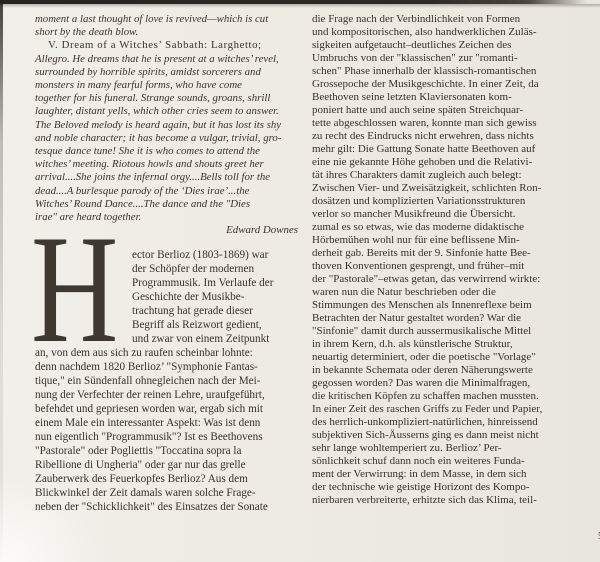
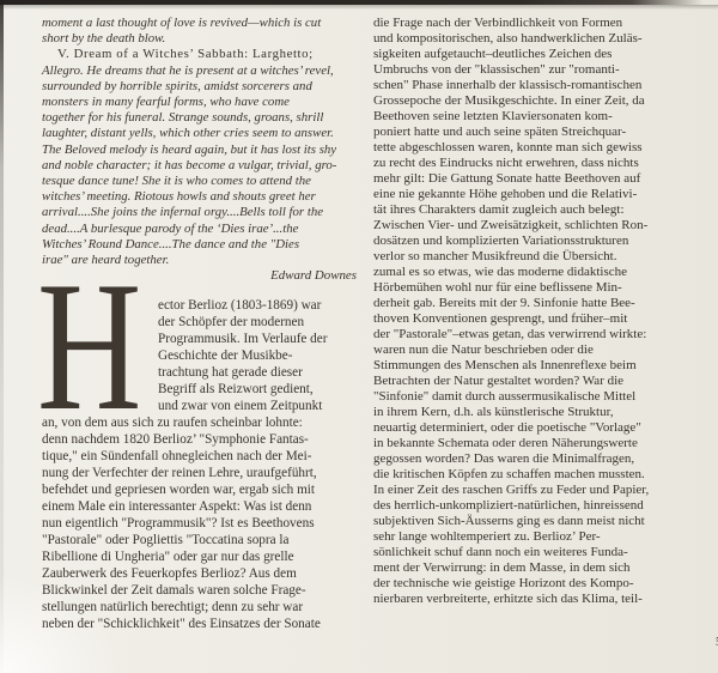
  moment a last thought of love is revived—which is cut
  short by the death blow.
  V. Dream of a Witches’ Sabbath: Larghetto;
  Allegro. He dreams that he is present at a witches’ revel,
  surrounded by horrible spirits, amidst sorcerers and
  monsters in many fearful forms, who have come
  together for his funeral. Strange sounds, groans, shrill
  laughter, distant yells, which other cries seem to answer.
  The Beloved melody is heard again, but it has lost its shy
  and noble character; it has become a vulgar, trivial, gro-
  tesque dance tune! She it is who comes to attend the
  witches’ meeting. Riotous howls and shouts greet her
  arrival....She joins the infernal orgy....Bells toll for the
  dead....A burlesque parody of the ‘Dies irae’...the
  Witches’ Round Dance....The dance and the "Dies
  irae" are heard together.
  Edward Downes
  H
  ector Berlioz (1803-1869) war
  der Schöpfer der modernen
  Programmusik. Im Verlaufe der
  Geschichte der Musikbe-
  trachtung hat gerade dieser
  Begriff als Reizwort gedient,
  und zwar von einem Zeitpunkt
  an, von dem aus sich zu raufen scheinbar lohnte:
  denn nachdem 1820 Berlioz’ "Symphonie Fantas-
  tique," ein Sündenfall ohnegleichen nach der Mei-
  nung der Verfechter der reinen Lehre, uraufgeführt,
  befehdet und gepriesen worden war, ergab sich mit
  einem Male ein interessanter Aspekt: Was ist denn
  nun eigentlich "Programmusik"? Ist es Beethovens
  "Pastorale" oder Pogliettis "Toccatina sopra la
  Ribellione di Ungheria" oder gar nur das grelle
  Zauberwerk des Feuerkopfes Berlioz? Aus dem
  Blickwinkel der Zeit damals waren solche Frage-
+ stellungen natürlich berechtigt; denn zu sehr war
  neben der "Schicklichkeit" des Einsatzes der Sonate
  die Frage nach der Verbindlichkeit von Formen
  und kompositorischen, also handwerklichen Zuläs-
  sigkeiten aufgetaucht–deutliches Zeichen des
  Umbruchs von der "klassischen" zur "romanti-
  schen" Phase innerhalb der klassisch-romantischen
  Grossepoche der Musikgeschichte. In einer Zeit, da
  Beethoven seine letzten Klaviersonaten kom-
  poniert hatte und auch seine späten Streichquar-
  tette abgeschlossen waren, konnte man sich gewiss
  zu recht des Eindrucks nicht erwehren, dass nichts
  mehr gilt: Die Gattung Sonate hatte Beethoven auf
  eine nie gekannte Höhe gehoben und die Relativi-
  tät ihres Charakters damit zugleich auch belegt:
  Zwischen Vier- und Zweisätzigkeit, schlichten Ron-
  dosätzen und komplizierten Variationsstrukturen
  verlor so mancher Musikfreund die Übersicht.
  zumal es so etwas, wie das moderne didaktische
  Hörbemühen wohl nur für eine beflissene Min-
  derheit gab. Bereits mit der 9. Sinfonie hatte Bee-
  thoven Konventionen gesprengt, und früher–mit
  der "Pastorale"–etwas getan, das verwirrend wirkte:
  waren nun die Natur beschrieben oder die
  Stimmungen des Menschen als Innenreflexe beim
  Betrachten der Natur gestaltet worden? War die
  "Sinfonie" damit durch aussermusikalische Mittel
  in ihrem Kern, d.h. als künstlerische Struktur,
  neuartig determiniert, oder die poetische "Vorlage"
  in bekannte Schemata oder deren Näherungswerte
  gegossen worden? Das waren die Minimalfragen,
  die kritischen Köpfen zu schaffen machen mussten.
  In einer Zeit des raschen Griffs zu Feder und Papier,
  des herrlich-unkompliziert-natürlichen, hinreissend
  subjektiven Sich-Äusserns ging es dann meist nicht
  sehr lange wohltemperiert zu. Berlioz’ Per-
  sönlichkeit schuf dann noch ein weiteres Funda-
  ment der Verwirrung: in dem Masse, in dem sich
  der technische wie geistige Horizont des Kompo-
  nierbaren verbreiterte, erhitzte sich das Klima, teil-
